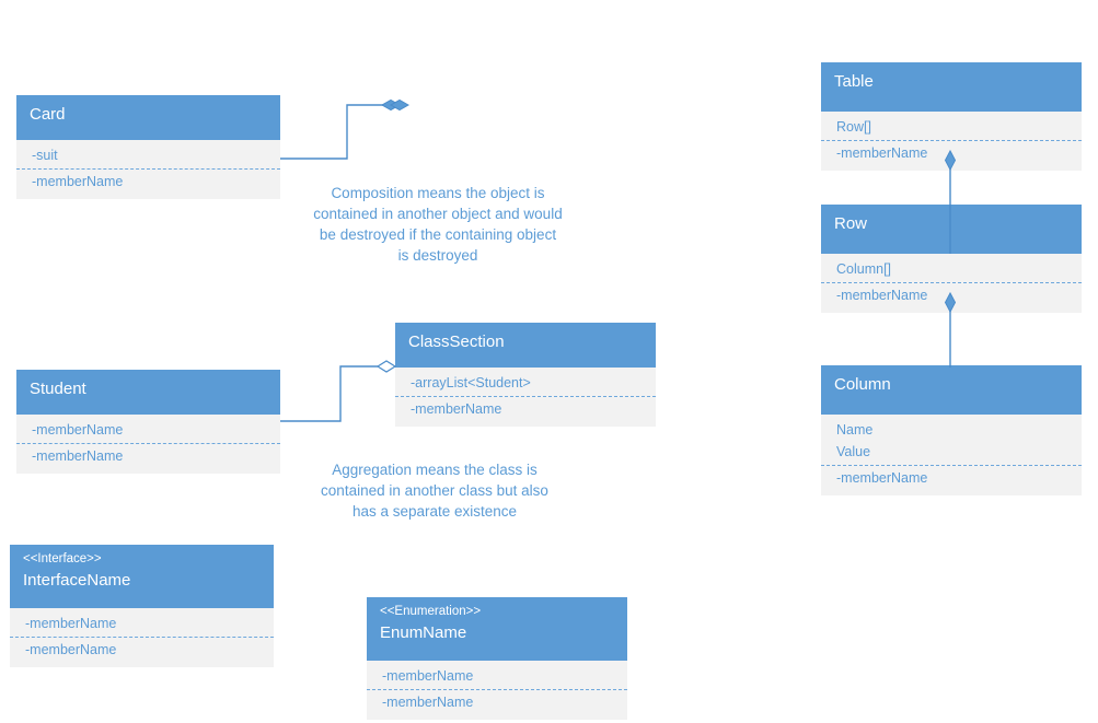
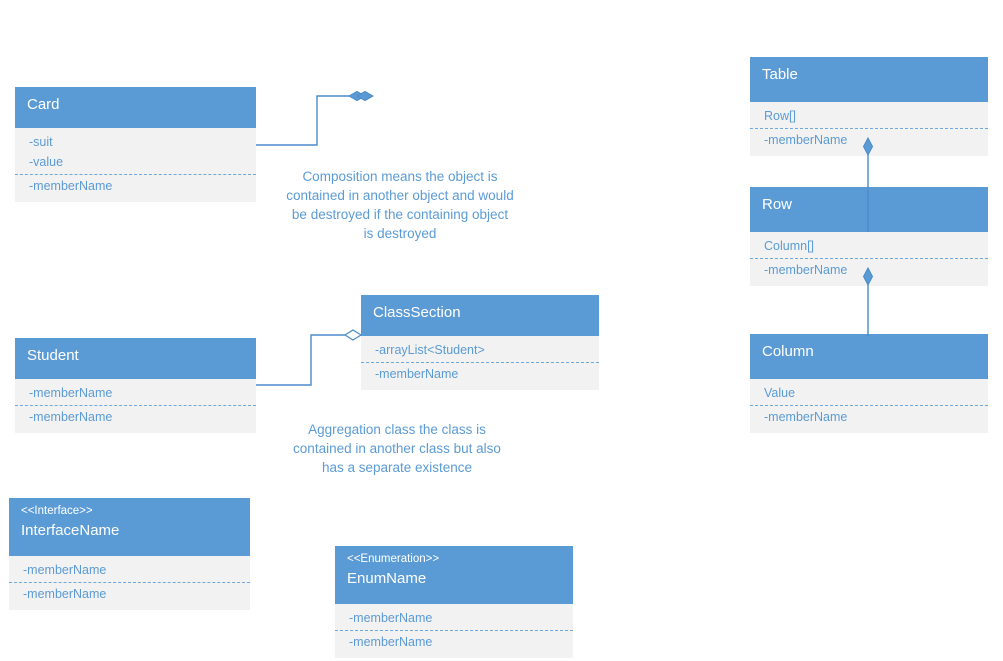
  Card
  -suit
+ -value
  -memberName
  Composition means the object is contained in another object and would be destroyed if the containing object is destroyed
  Student
  -memberName
  -memberName
  ClassSection
  -arrayList<Student>
  -memberName
- Aggregation means the class is contained in another class but also has a separate existence
+ Aggregation class the class is contained in another class but also has a separate existence
  <<Interface>>
  InterfaceName
  -memberName
  -memberName
  <<Enumeration>>
  EnumName
  -memberName
  -memberName
  Table
  Row[]
  -memberName
  Row
  Column[]
  -memberName
  Column
- Name
  Value
  -memberName
